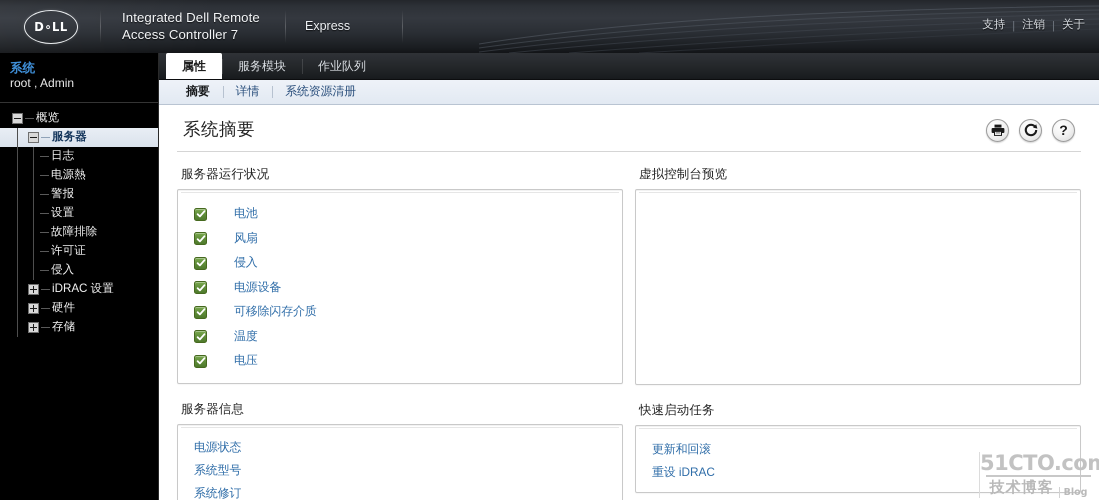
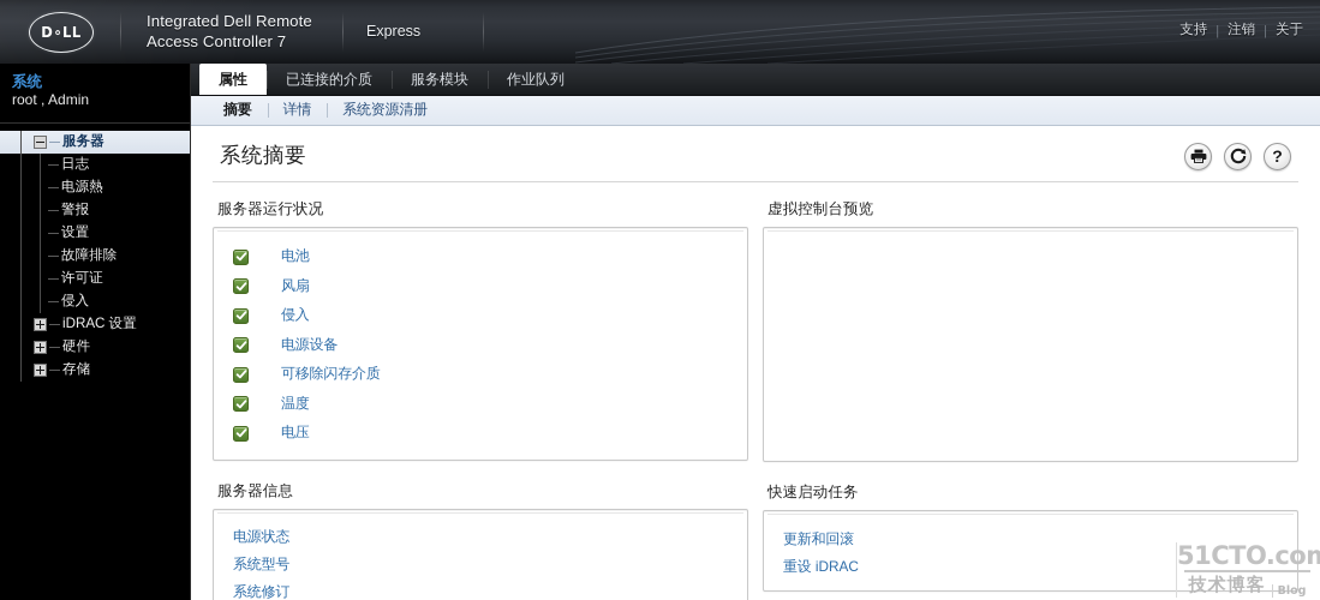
  D∘LL
  Integrated Dell Remote
  Access Controller 7
  Express
  支持
  |
  注销
  |
  关于
  系统
  root , Admin
- 概览
  服务器
  日志
  电源熱
  警报
  设置
  故障排除
  许可证
  侵入
  iDRAC 设置
  硬件
  存储
  属性
+ 已连接的介质
  服务模块
  作业队列
  摘要
  详情
  系统资源清册
  系统摘要
  ?
  服务器运行状况
  电池
  风扇
  侵入
  电源设备
  可移除闪存介质
  温度
  电压
  服务器信息
  电源状态
  系统型号
  系统修订
  虚拟控制台预览
  快速启动任务
  更新和回滚
  重设 iDRAC
  51CTO.com
  技术博客
  Blog
